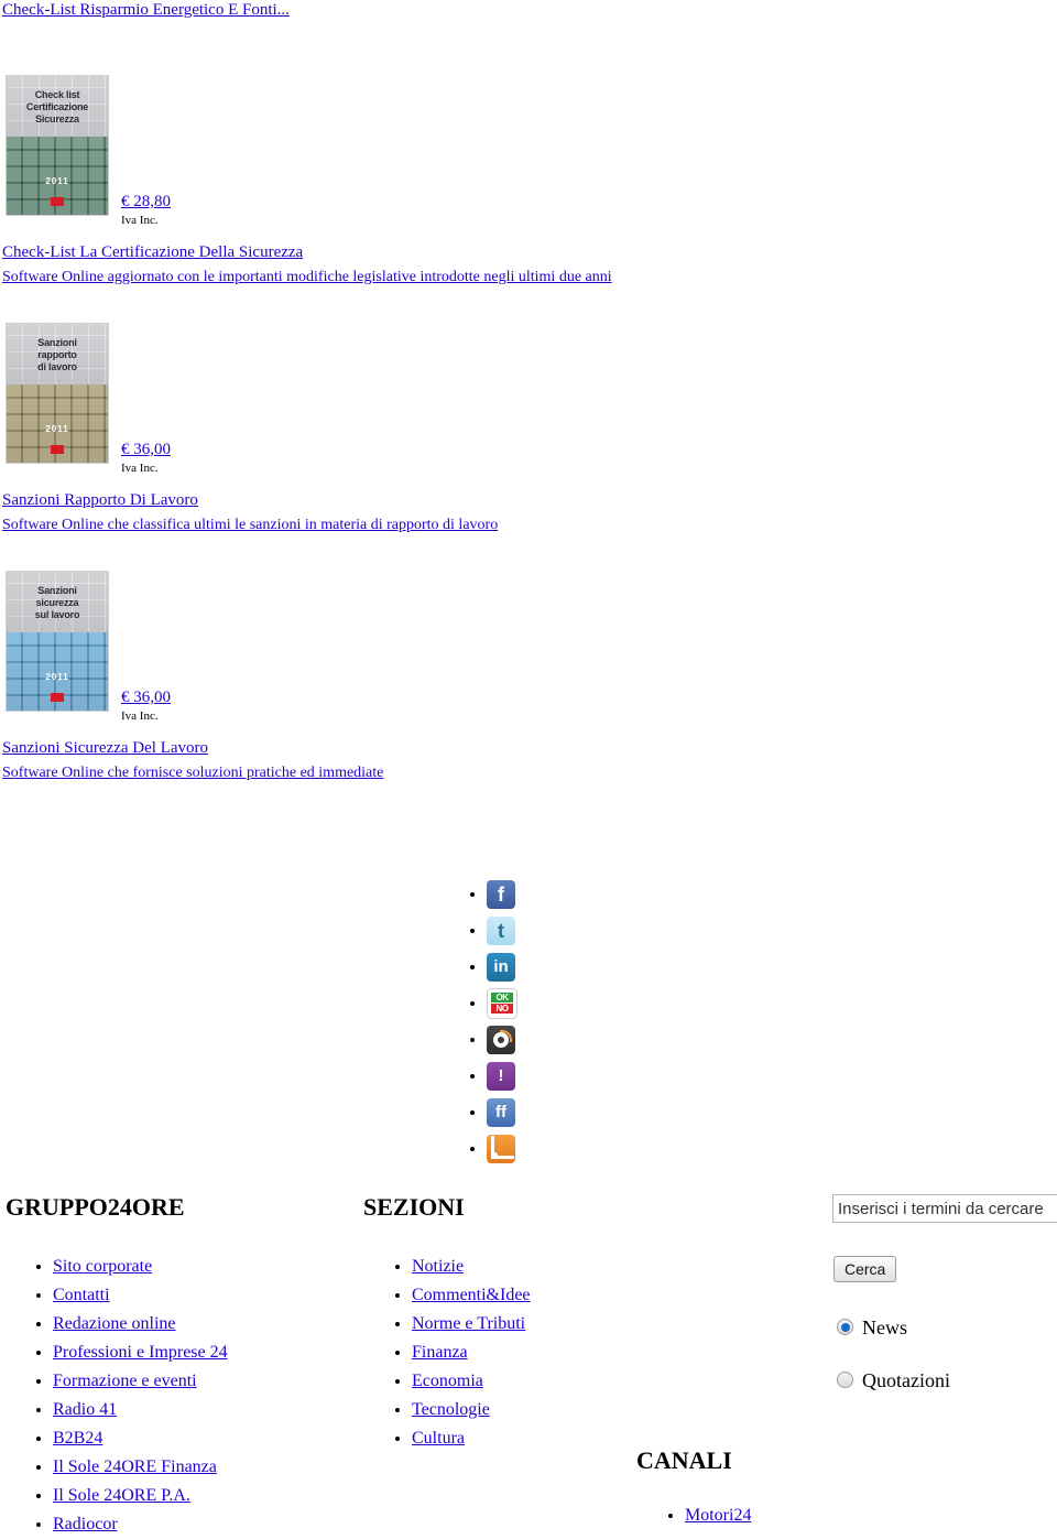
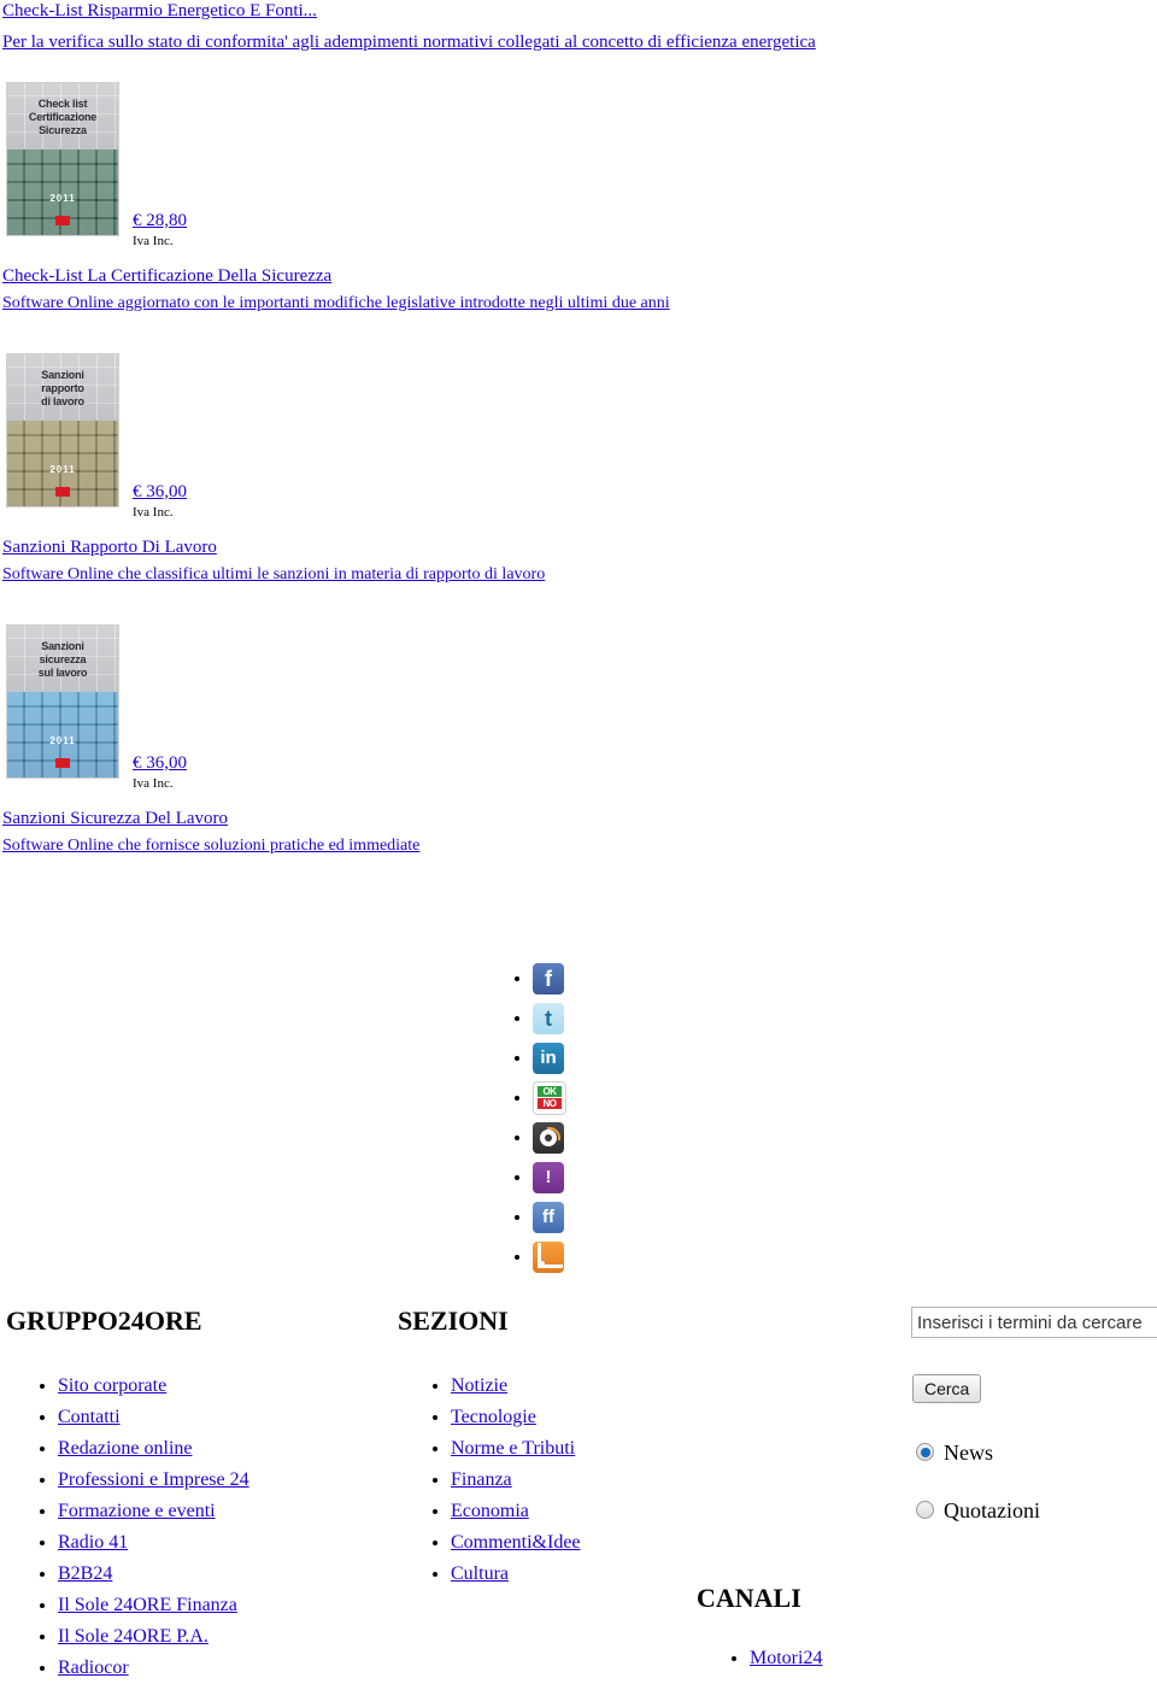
  Check-List Risparmio Energetico E Fonti...
+ Per la verifica sullo stato di conformita' agli adempimenti normativi collegati al concetto di efficienza energetica
  Check list
  Certificazione
  Sicurezza
  2011
  € 28,80
  Iva Inc.
  Check-List La Certificazione Della Sicurezza
  Software Online aggiornato con le importanti modifiche legislative introdotte negli ultimi due anni
  Sanzioni
  rapporto
  di lavoro
  2011
  € 36,00
  Iva Inc.
  Sanzioni Rapporto Di Lavoro
  Software Online che classifica ultimi le sanzioni in materia di rapporto di lavoro
  Sanzioni
  sicurezza
  sul lavoro
  2011
  € 36,00
  Iva Inc.
  Sanzioni Sicurezza Del Lavoro
  Software Online che fornisce soluzioni pratiche ed immediate
  f
  t
  in
  OK
  NO
  !
  ff
  GRUPPO24ORE
  Sito corporate
  Contatti
  Redazione online
  Professioni e Imprese 24
  Formazione e eventi
  Radio 41
  B2B24
  Il Sole 24ORE Finanza
  Il Sole 24ORE P.A.
  Radiocor
  SEZIONI
  Notizie
- Commenti&Idee
+ Tecnologie
  Norme e Tributi
  Finanza
  Economia
- Tecnologie
+ Commenti&Idee
  Cultura
  CANALI
  Motori24
  Inserisci i termini da cercare
  Cerca
  News
  Quotazioni
